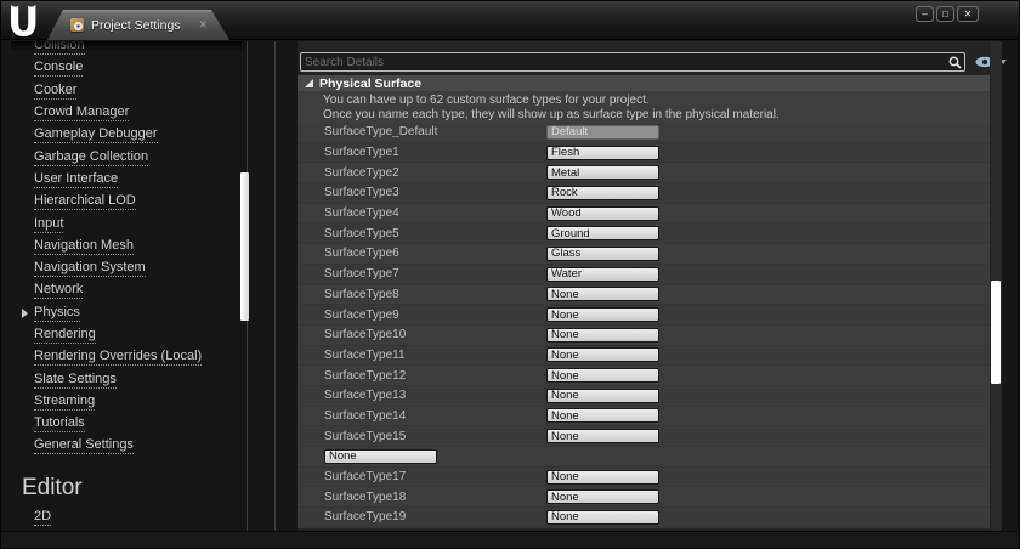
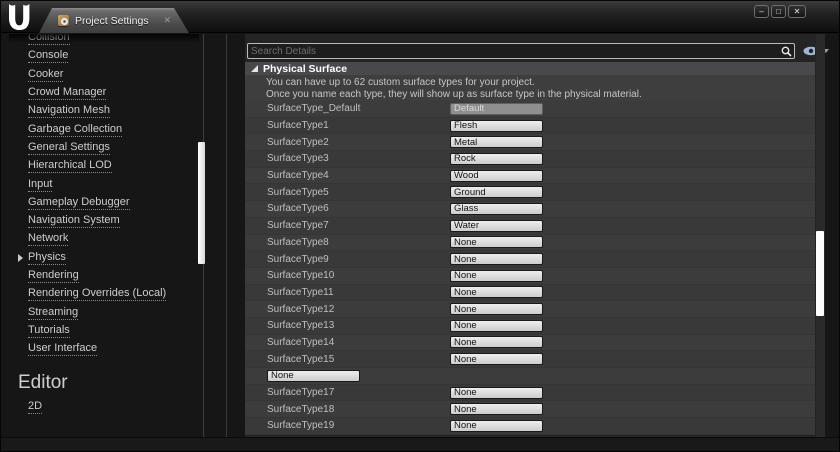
  Project Settings
  ✕
  –
  □
  ✕
  Console
  Cooker
  Crowd Manager
- Gameplay Debugger
+ Navigation Mesh
  Garbage Collection
- User Interface
+ General Settings
  Hierarchical LOD
  Input
- Navigation Mesh
+ Gameplay Debugger
  Navigation System
  Network
  Physics
  Rendering
  Rendering Overrides (Local)
- Slate Settings
  Streaming
  Tutorials
- General Settings
+ User Interface
  Editor
  2D
  Search Details
  Physical Surface
  You can have up to 62 custom surface types for your project.
  Once you name each type, they will show up as surface type in the physical material.
  SurfaceType_Default
  Default
  SurfaceType1
  Flesh
  SurfaceType2
  Metal
  SurfaceType3
  Rock
  SurfaceType4
  Wood
  SurfaceType5
  Ground
  SurfaceType6
  Glass
  SurfaceType7
  Water
  SurfaceType8
  None
  SurfaceType9
  None
  SurfaceType10
  None
  SurfaceType11
  None
  SurfaceType12
  None
  SurfaceType13
  None
  SurfaceType14
  None
  SurfaceType15
  None
  None
  SurfaceType17
  None
  SurfaceType18
  None
  SurfaceType19
  None
